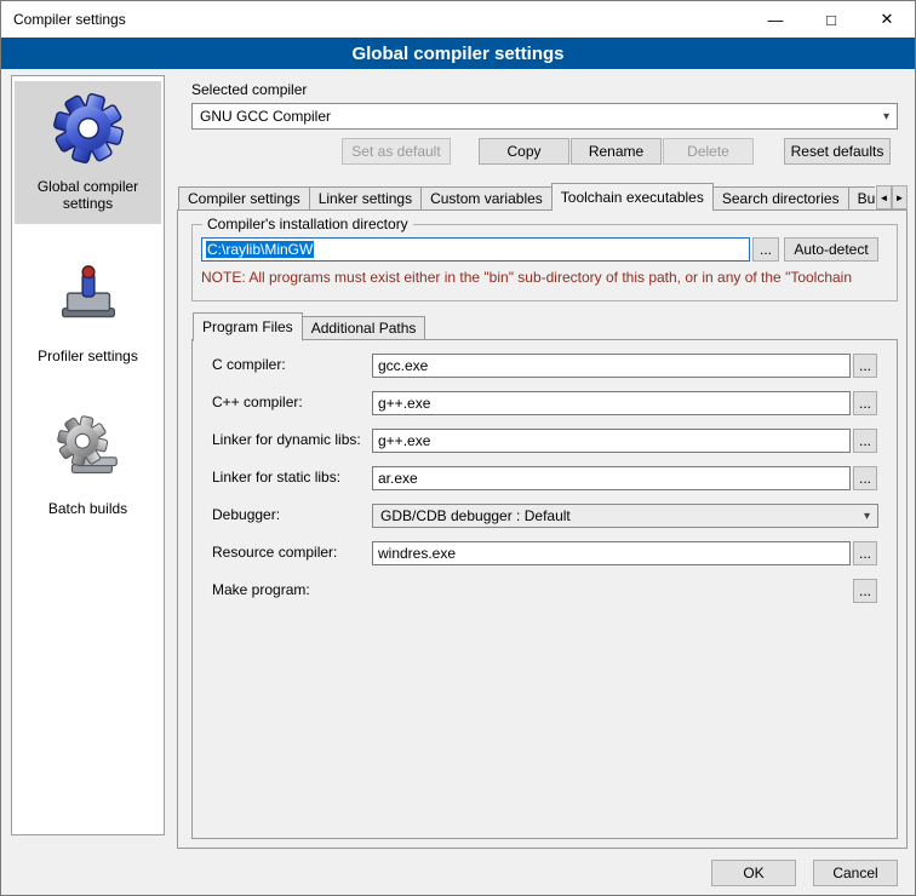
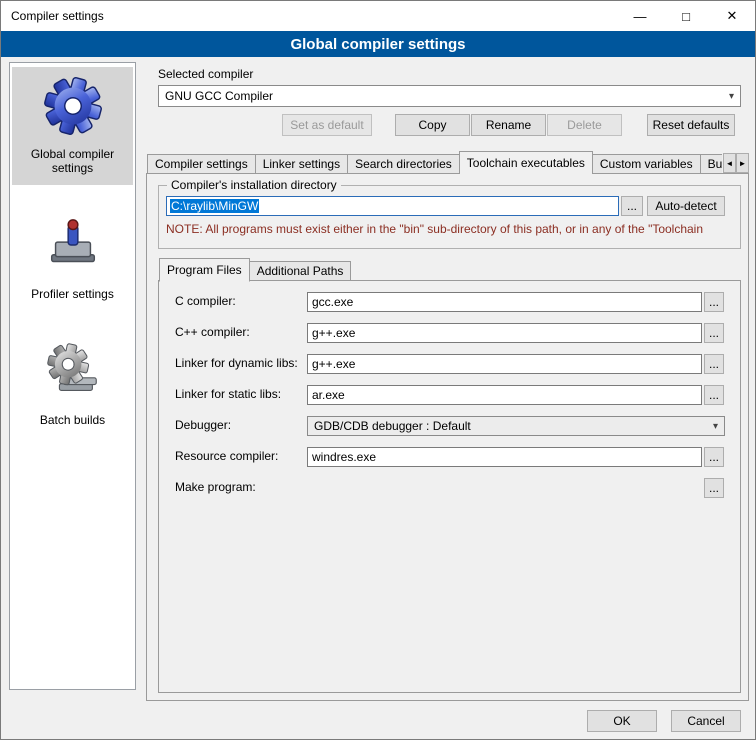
  Compiler settings
  —
  □
  ✕
  Global compiler settings
  Global compiler settings
  Profiler settings
  Batch builds
  Selected compiler
  GNU GCC Compiler
  ▾
  Set as default
  Copy
  Rename
  Delete
  Reset defaults
  Compiler settings
  Linker settings
- Custom variables
+ Search directories
  Toolchain executables
- Search directories
+ Custom variables
  ◄
  ►
  Compiler's installation directory
  C:\raylib\MinGW
  ...
  Auto-detect
  NOTE: All programs must exist either in the "bin" sub-directory of this path, or in any of the "Toolchain
  Program Files
  Additional Paths
  C compiler:
  gcc.exe
  ...
  C++ compiler:
  g++.exe
  ...
  Linker for dynamic libs:
  g++.exe
  ...
  Linker for static libs:
  ar.exe
  ...
  Debugger:
  GDB/CDB debugger : Default
  ▾
  Resource compiler:
  windres.exe
  ...
  Make program:
  ...
  OK
  Cancel
